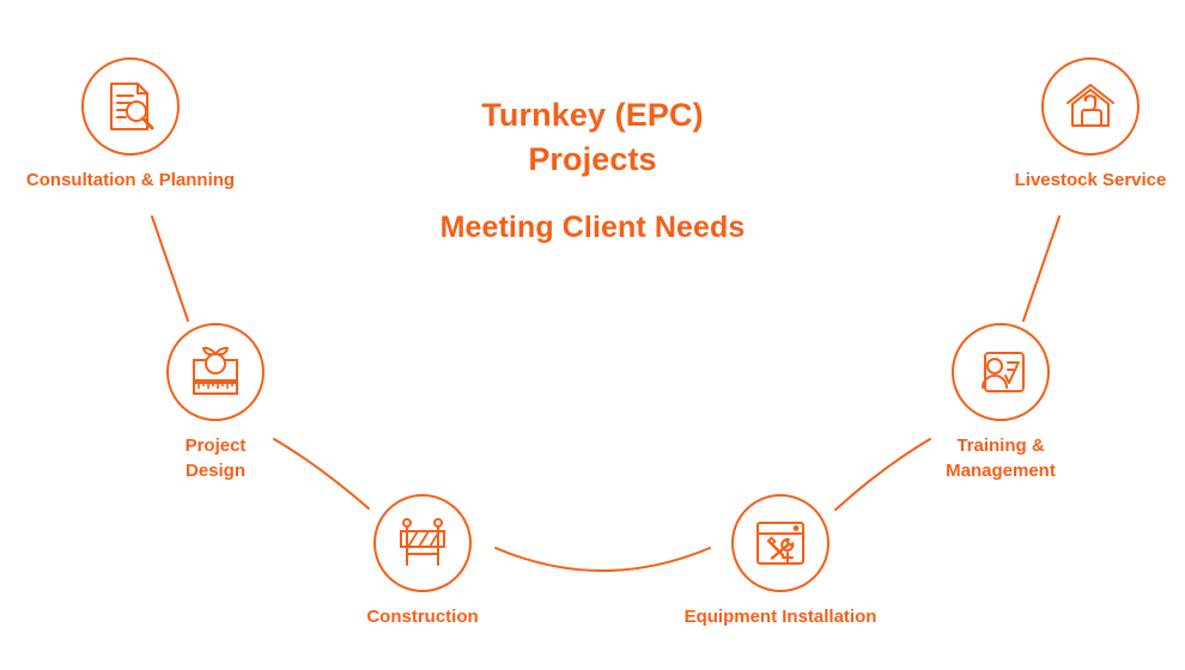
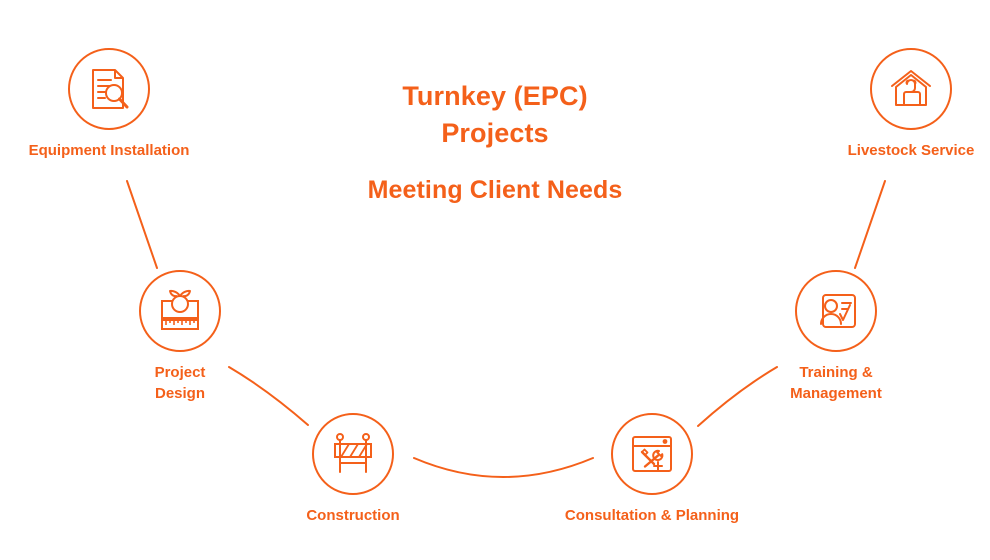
  Turnkey (EPC)
  Projects
  Meeting Client Needs
- Consultation & Planning
+ Equipment Installation
  Project
  Design
  Construction
- Equipment Installation
+ Consultation & Planning
  Training &
  Management
  Livestock Service
